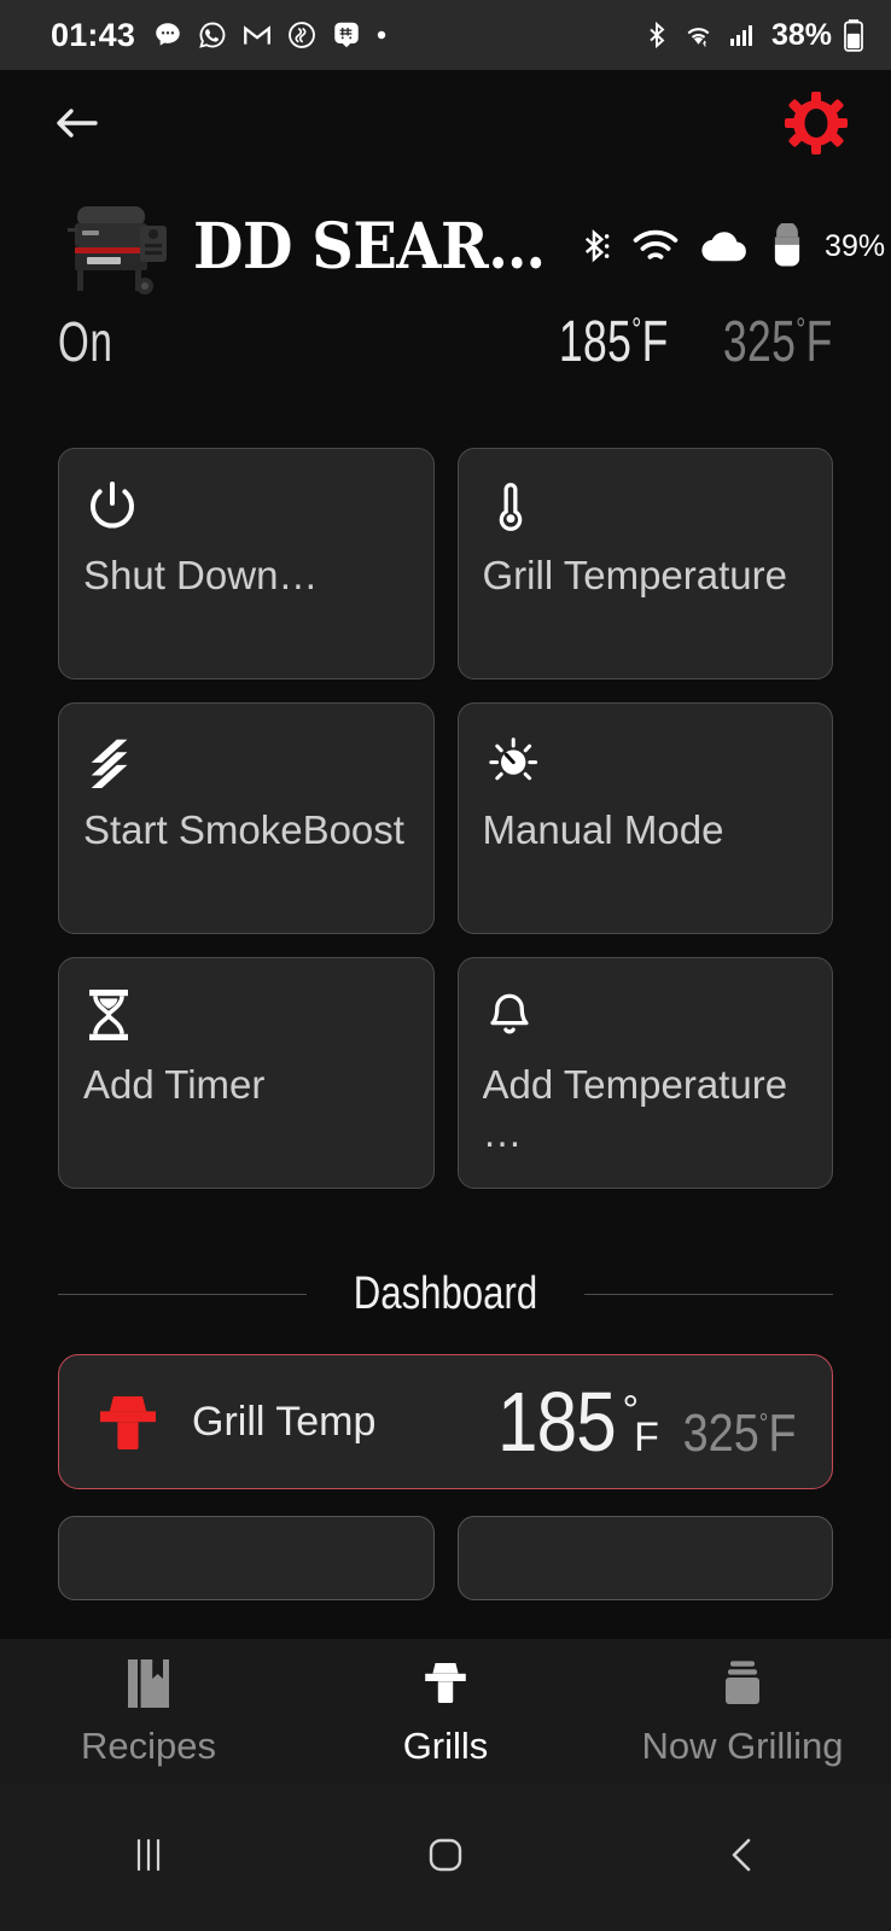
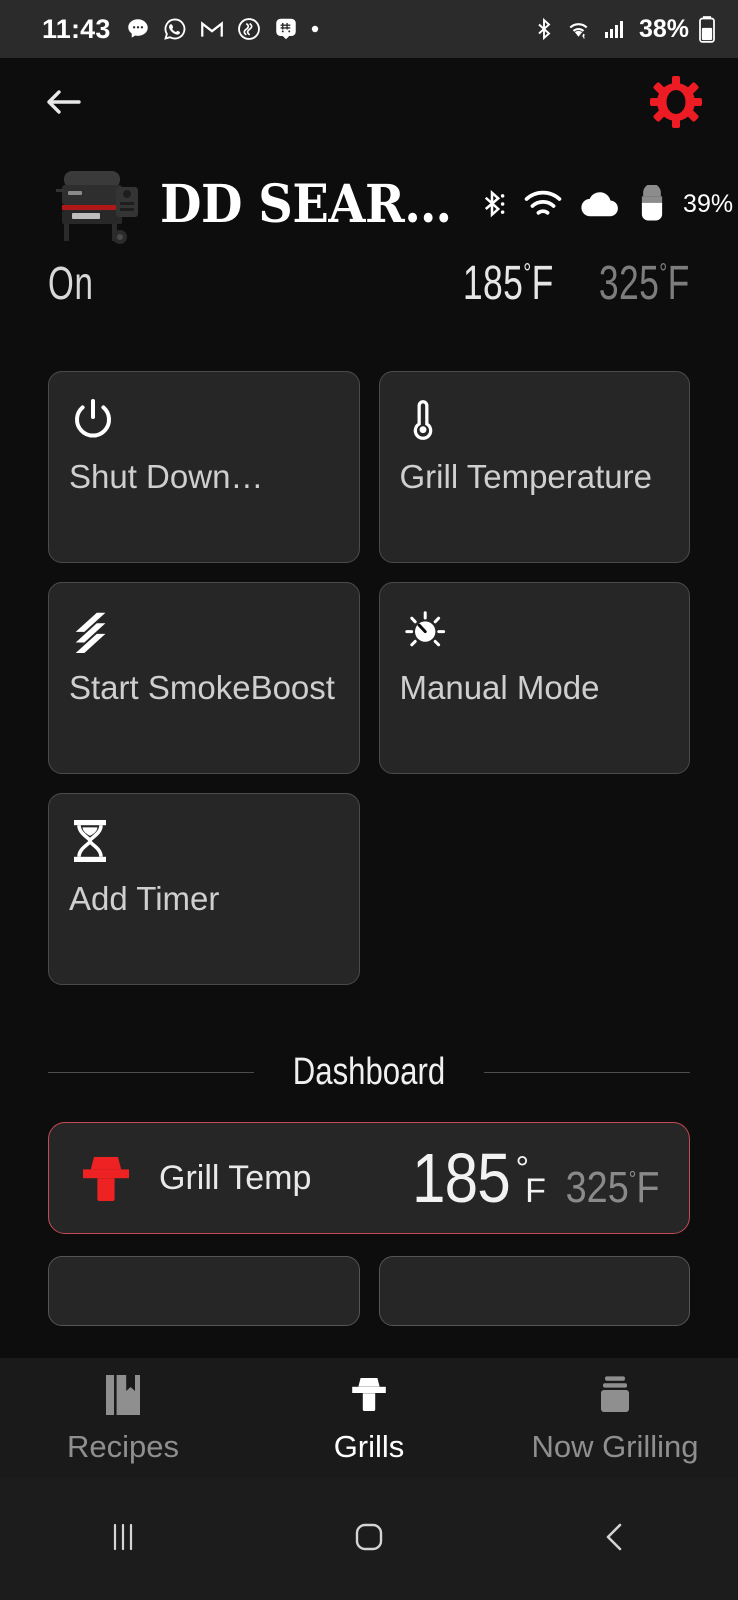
- 01:43
+ 11:43
  38%
  DD SEAR…
  39%
  On
  185°F
  325°F
  Shut Down…
  Grill Temperature
  Start SmokeBoost
  Manual Mode
  Add Timer
- Add Temperature …
  Dashboard
  Grill Temp
  185
  °
  F
  325°F
  Recipes
  Grills
  Now Grilling
